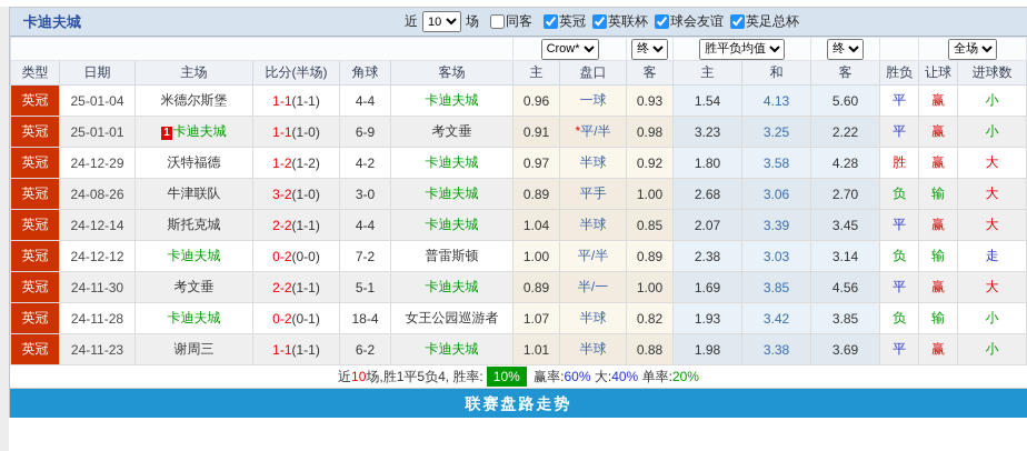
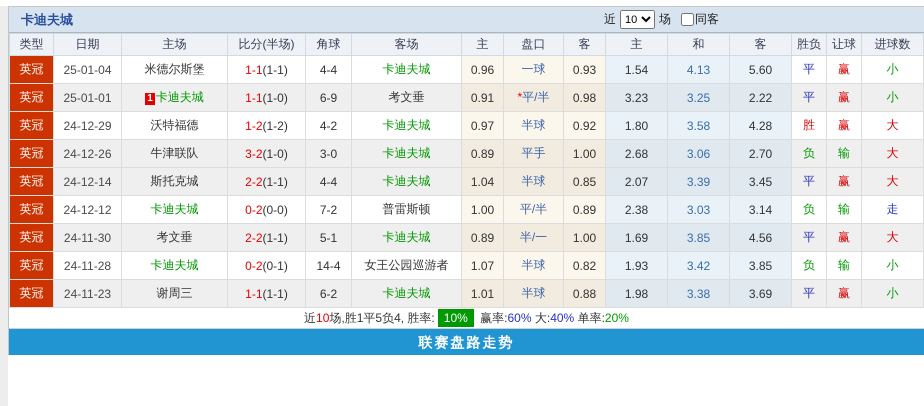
  卡迪夫城
  近
  10
  场
  同客
- 英冠
- 英联杯
- 球会友谊
- 英足总杯
- 	Crow*	终	胜平负均值	终		全场
  类型	日期	主场	比分(半场)	角球	客场	主	盘口	客	主	和	客	胜负	让球	进球数
  英冠	25-01-04	米德尔斯堡	1-1(1-1)	4-4	卡迪夫城	0.96	一球	0.93	1.54	4.13	5.60	平	赢	小
  英冠	25-01-01	1 卡迪夫城	1-1(1-0)	6-9	考文垂	0.91	*平/半	0.98	3.23	3.25	2.22	平	赢	小
  英冠	24-12-29	沃特福德	1-2(1-2)	4-2	卡迪夫城	0.97	半球	0.92	1.80	3.58	4.28	胜	赢	大
- 英冠	24-08-26	牛津联队	3-2(1-0)	3-0	卡迪夫城	0.89	平手	1.00	2.68	3.06	2.70	负	输	大
+ 英冠	24-12-26	牛津联队	3-2(1-0)	3-0	卡迪夫城	0.89	平手	1.00	2.68	3.06	2.70	负	输	大
  英冠	24-12-14	斯托克城	2-2(1-1)	4-4	卡迪夫城	1.04	半球	0.85	2.07	3.39	3.45	平	赢	大
  英冠	24-12-12	卡迪夫城	0-2(0-0)	7-2	普雷斯顿	1.00	平/半	0.89	2.38	3.03	3.14	负	输	走
  英冠	24-11-30	考文垂	2-2(1-1)	5-1	卡迪夫城	0.89	半/一	1.00	1.69	3.85	4.56	平	赢	大
- 英冠	24-11-28	卡迪夫城	0-2(0-1)	18-4	女王公园巡游者	1.07	半球	0.82	1.93	3.42	3.85	负	输	小
+ 英冠	24-11-28	卡迪夫城	0-2(0-1)	14-4	女王公园巡游者	1.07	半球	0.82	1.93	3.42	3.85	负	输	小
  英冠	24-11-23	谢周三	1-1(1-1)	6-2	卡迪夫城	1.01	半球	0.88	1.98	3.38	3.69	平	赢	小
  近10场,胜1平5负4, 胜率: 10% 赢率:60% 大:40% 单率:20%
  联赛盘路走势
